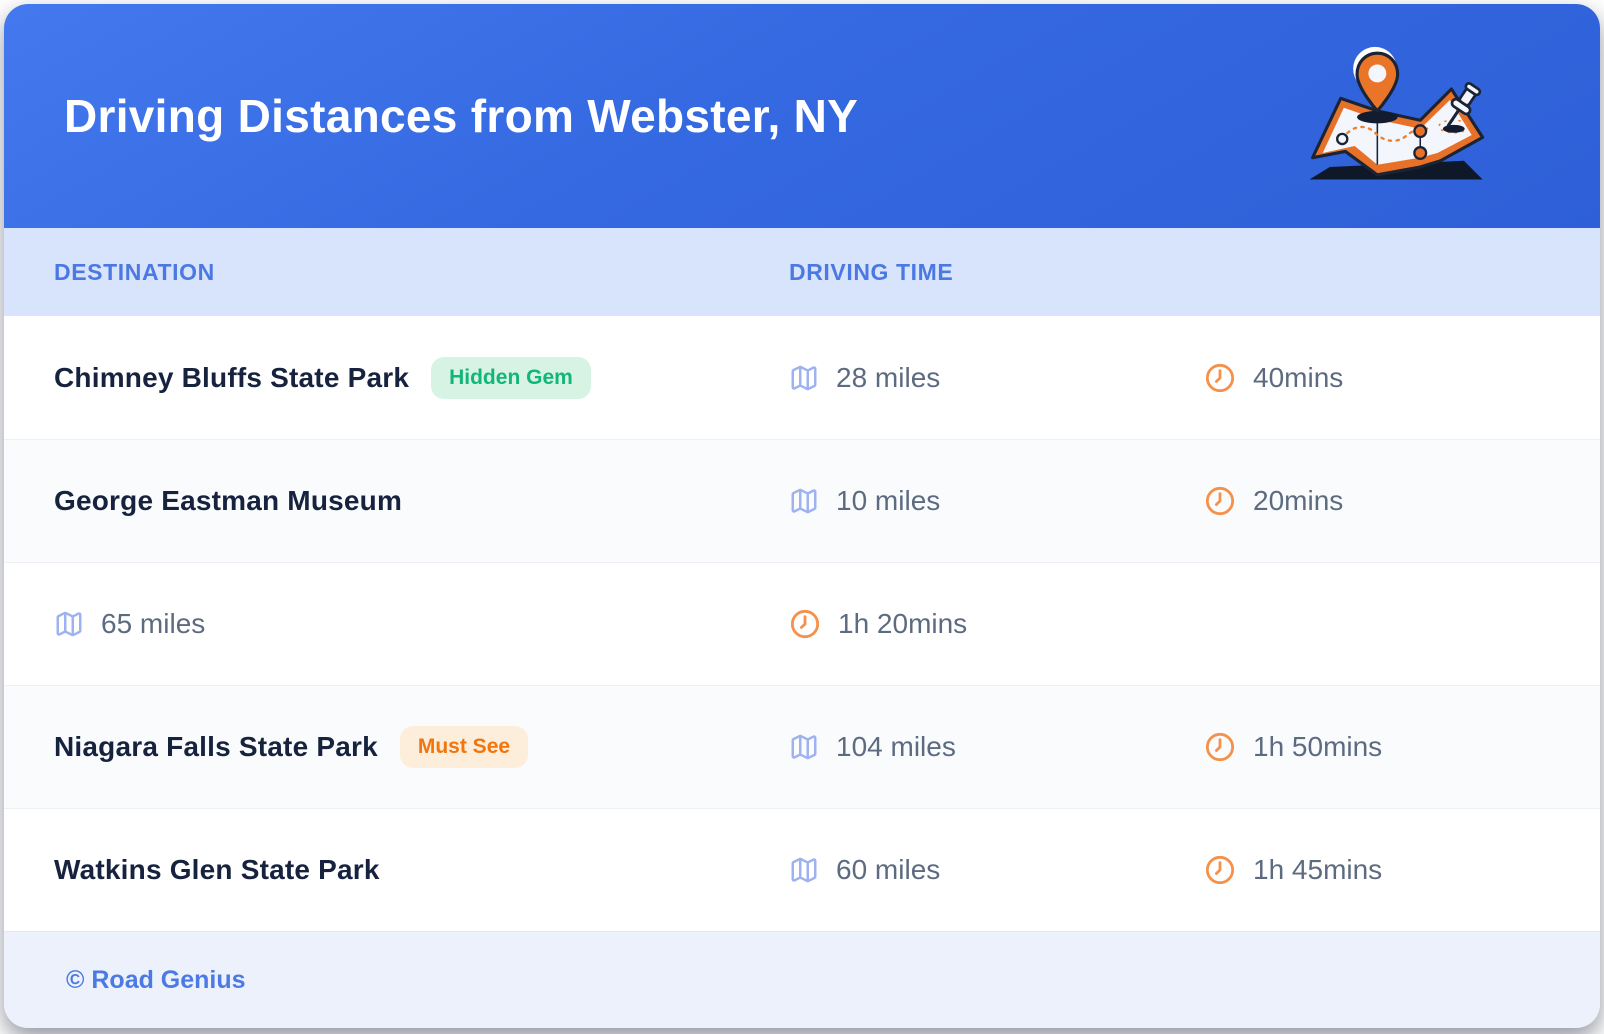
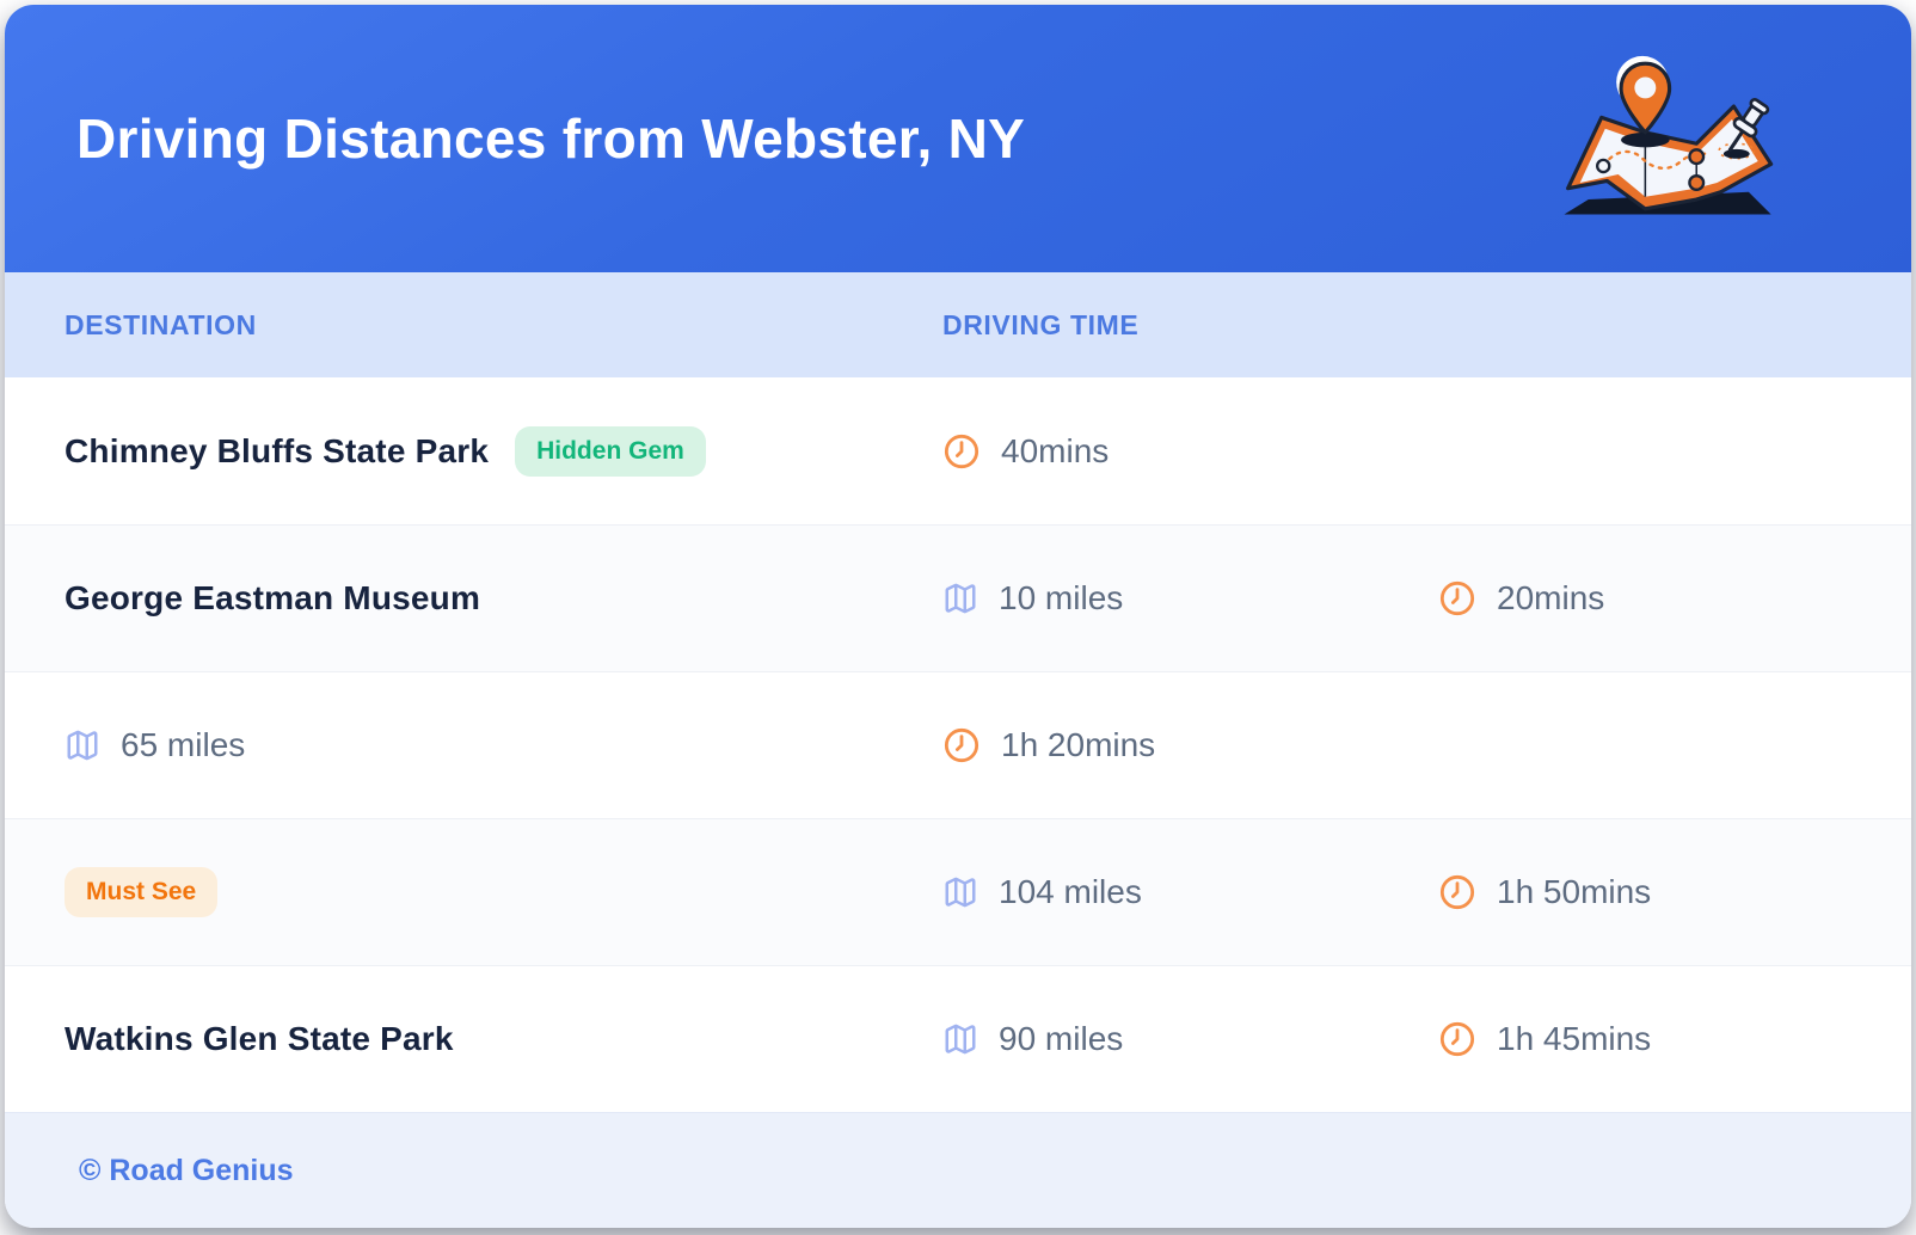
  Driving Distances from Webster, NY
  DESTINATION
  DRIVING TIME
  Chimney Bluffs State Park
  Hidden Gem
- 28 miles
  40mins
  George Eastman Museum
  10 miles
  20mins
  65 miles
  1h 20mins
- Niagara Falls State Park
  Must See
  104 miles
  1h 50mins
  Watkins Glen State Park
- 60 miles
+ 90 miles
  1h 45mins
  © Road Genius
